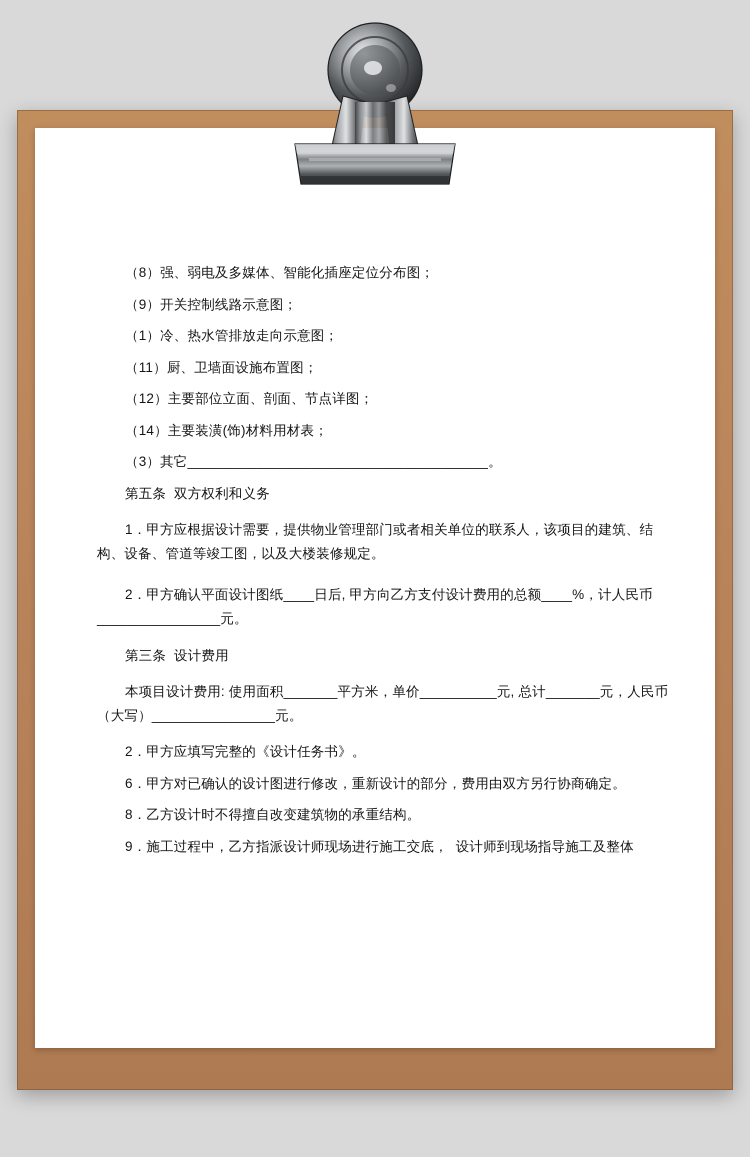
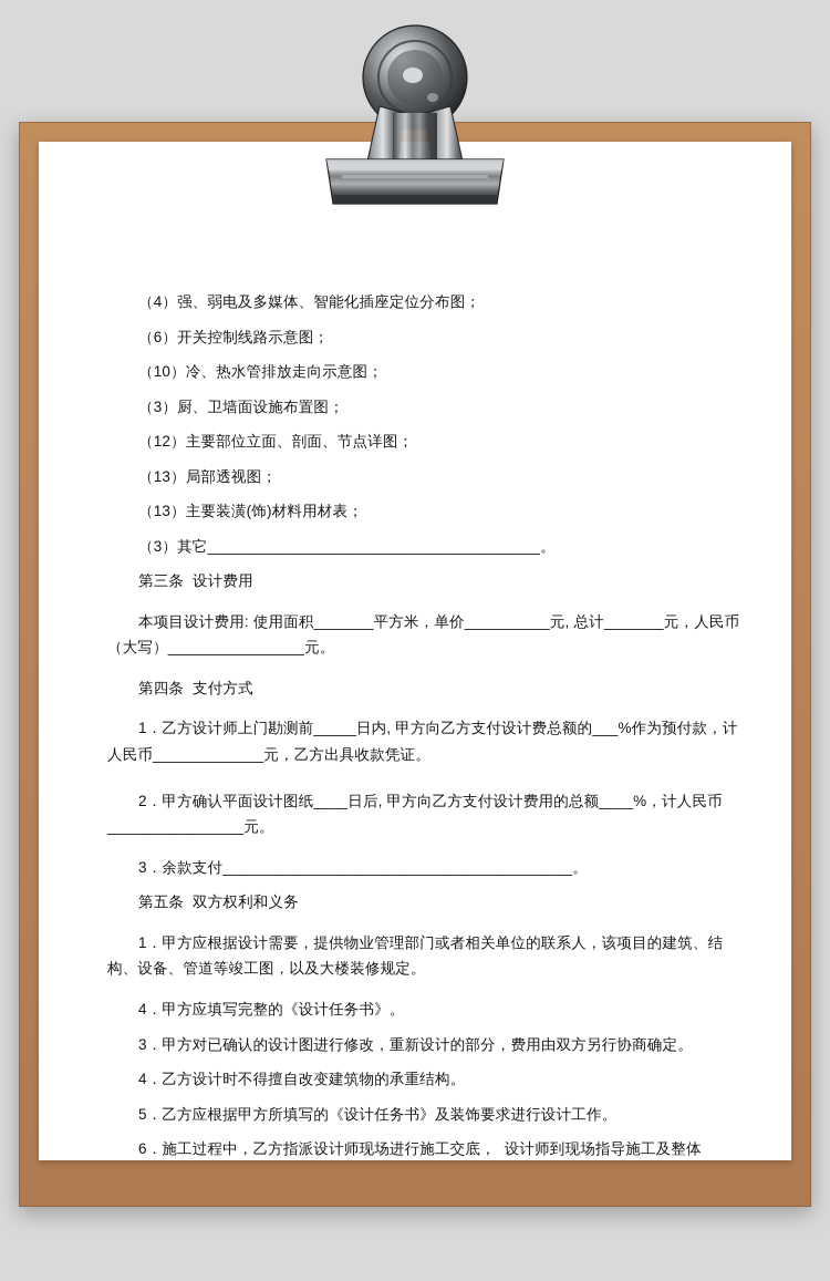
- （8）强、弱电及多媒体、智能化插座定位分布图；
+ （4）强、弱电及多媒体、智能化插座定位分布图；
- （9）开关控制线路示意图；
+ （6）开关控制线路示意图；
- （1）冷、热水管排放走向示意图；
+ （10）冷、热水管排放走向示意图；
- （11）厨、卫墙面设施布置图；
+ （3）厨、卫墙面设施布置图；
  （12）主要部位立面、剖面、节点详图；
+ （13）局部透视图；
- （14）主要装潢(饰)材料用材表；
+ （13）主要装潢(饰)材料用材表；
  （3）其它_______________________________________。
- 第五条 双方权利和义务
+ 第三条 设计费用
- 1．甲方应根据设计需要，提供物业管理部门或者相关单位的联系人，该项目的建筑、结构、设备、管道等竣工图，以及大楼装修规定。
+ 本项目设计费用: 使用面积_______平方米，单价__________元, 总计_______元，人民币（大写）________________元。
+ 第四条 支付方式
+ 1．乙方设计师上门勘测前_____日内, 甲方向乙方支付设计费总额的___%作为预付款，计人民币_____________元，乙方出具收款凭证。
  2．甲方确认平面设计图纸____日后, 甲方向乙方支付设计费用的总额____%，计人民币________________元。
+ 3．余款支付_________________________________________。
- 第三条 设计费用
+ 第五条 双方权利和义务
- 本项目设计费用: 使用面积_______平方米，单价__________元, 总计_______元，人民币（大写）________________元。
+ 1．甲方应根据设计需要，提供物业管理部门或者相关单位的联系人，该项目的建筑、结构、设备、管道等竣工图，以及大楼装修规定。
- 2．甲方应填写完整的《设计任务书》。
+ 4．甲方应填写完整的《设计任务书》。
- 6．甲方对已确认的设计图进行修改，重新设计的部分，费用由双方另行协商确定。
+ 3．甲方对已确认的设计图进行修改，重新设计的部分，费用由双方另行协商确定。
- 8．乙方设计时不得擅自改变建筑物的承重结构。
+ 4．乙方设计时不得擅自改变建筑物的承重结构。
+ 5．乙方应根据甲方所填写的《设计任务书》及装饰要求进行设计工作。
- 9．施工过程中，乙方指派设计师现场进行施工交底， 设计师到现场指导施工及整体
+ 6．施工过程中，乙方指派设计师现场进行施工交底， 设计师到现场指导施工及整体
